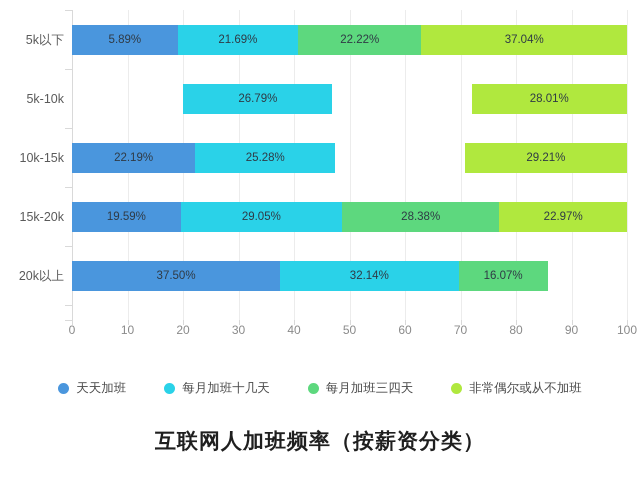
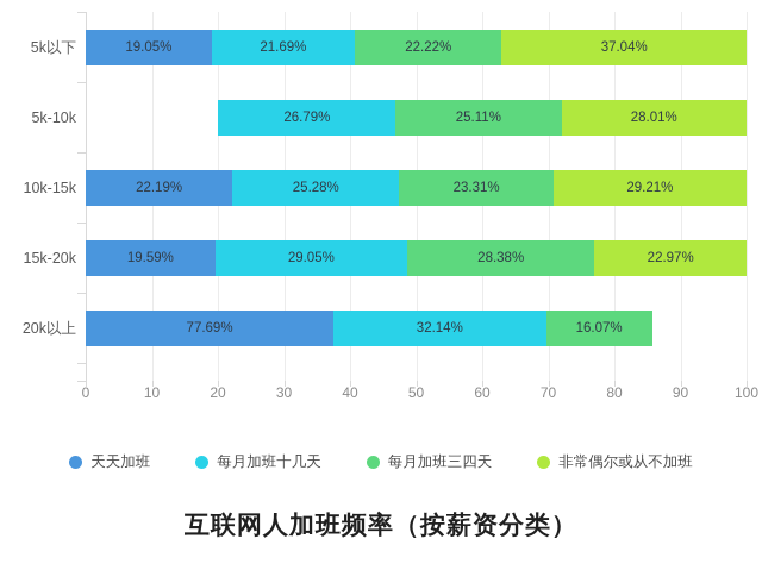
  5k以下
- 5.89%
+ 19.05%
  21.69%
  22.22%
  37.04%
  5k-10k
  26.79%
+ 25.11%
  28.01%
  10k-15k
  22.19%
  25.28%
+ 23.31%
  29.21%
  15k-20k
  19.59%
  29.05%
  28.38%
  22.97%
  20k以上
- 37.50%
+ 77.69%
  32.14%
  16.07%
  0
  10
  20
  30
  40
  50
  60
  70
  80
  90
  100
  天天加班
  每月加班十几天
  每月加班三四天
  非常偶尔或从不加班
  互联网人加班频率（按薪资分类）
